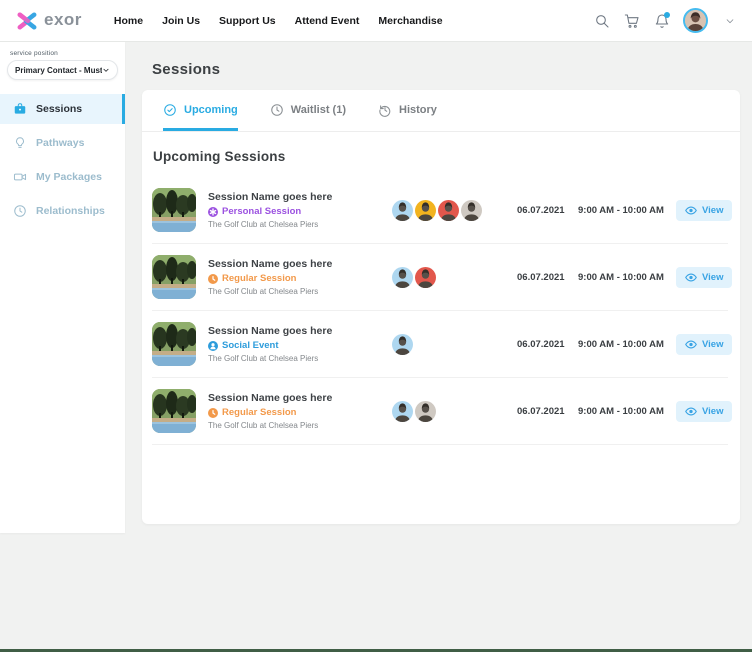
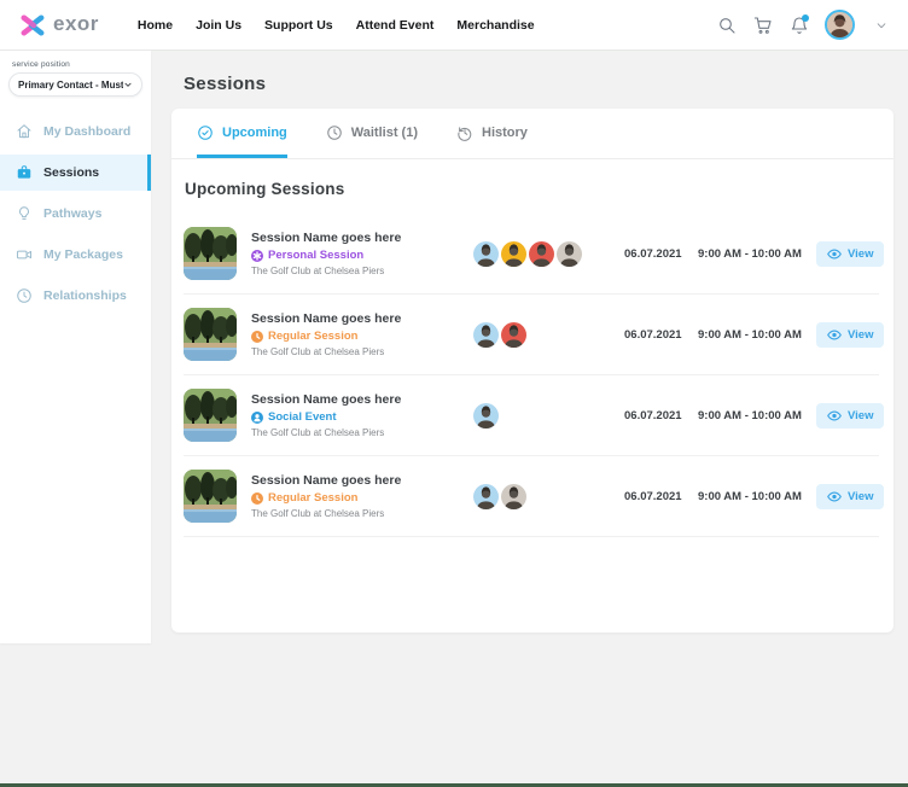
  exor
  Home
  Join Us
  Support Us
  Attend Event
  Merchandise
  Primary Contact - Must
+ My Dashboard
  Sessions
  Pathways
  My Packages
  Relationships
  Sessions
  Upcoming
  Waitlist (1)
  History
  Upcoming Sessions
  Session Name goes here
  Personal Session
  The Golf Club at Chelsea Piers
  06.07.2021
  9:00 AM - 10:00 AM
  View
  Session Name goes here
  Regular Session
  The Golf Club at Chelsea Piers
  06.07.2021
  9:00 AM - 10:00 AM
  View
  Session Name goes here
  Social Event
  The Golf Club at Chelsea Piers
  06.07.2021
  9:00 AM - 10:00 AM
  View
  Session Name goes here
  Regular Session
  The Golf Club at Chelsea Piers
  06.07.2021
  9:00 AM - 10:00 AM
  View
